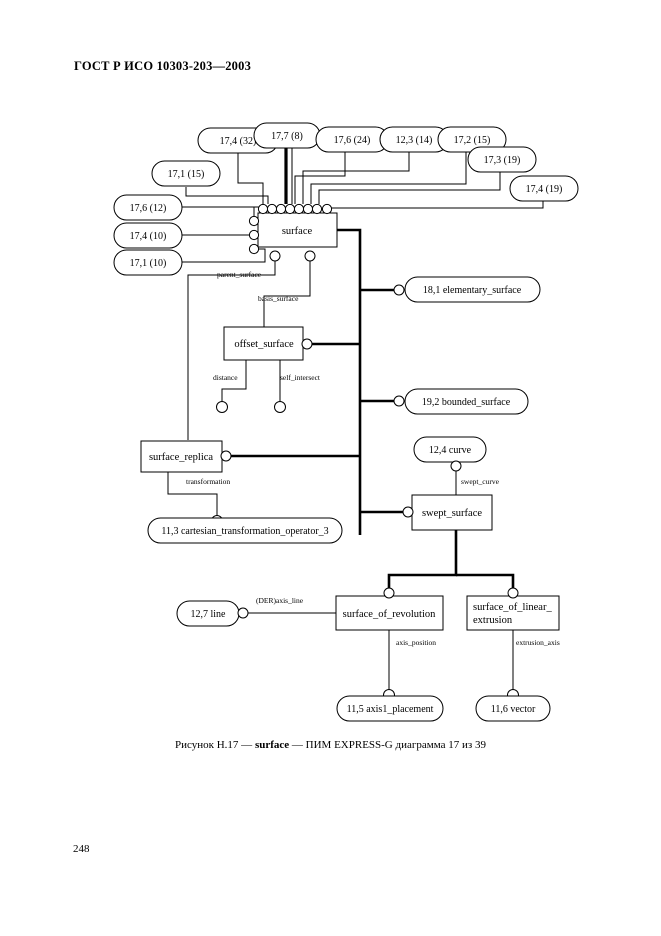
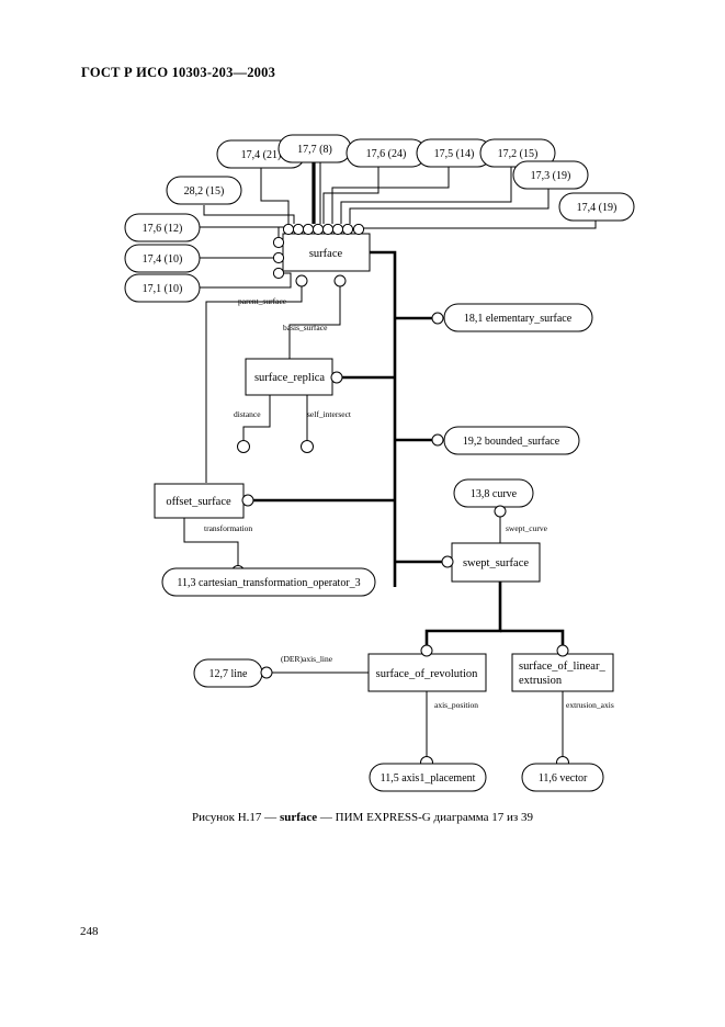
  ГОСТ Р ИСО 10303-203—2003
- 17,4 (32)
+ 17,4 (21)
  17,7 (8)
  17,6 (24)
- 12,3 (14)
+ 17,5 (14)
  17,2 (15)
  17,3 (19)
  17,4 (19)
- 17,1 (15)
+ 28,2 (15)
  17,6 (12)
  17,4 (10)
  17,1 (10)
  surface
  parent_surface
  basis_surface
  18,1 elementary_surface
- offset_surface
+ surface_replica
  distance
  self_intersect
  19,2 bounded_surface
- surface_replica
+ offset_surface
  transformation
  11,3 cartesian_transformation_operator_3
- 12,4 curve
+ 13,8 curve
  swept_curve
  swept_surface
  12,7 line
  (DER)axis_line
  surface_of_revolution
  axis_position
  surface_of_linear_
  extrusion
  extrusion_axis
  11,5 axis1_placement
  11,6 vector
  Рисунок Н.17 — surface — ПИМ EXPRESS-G диаграмма 17 из 39
  248
